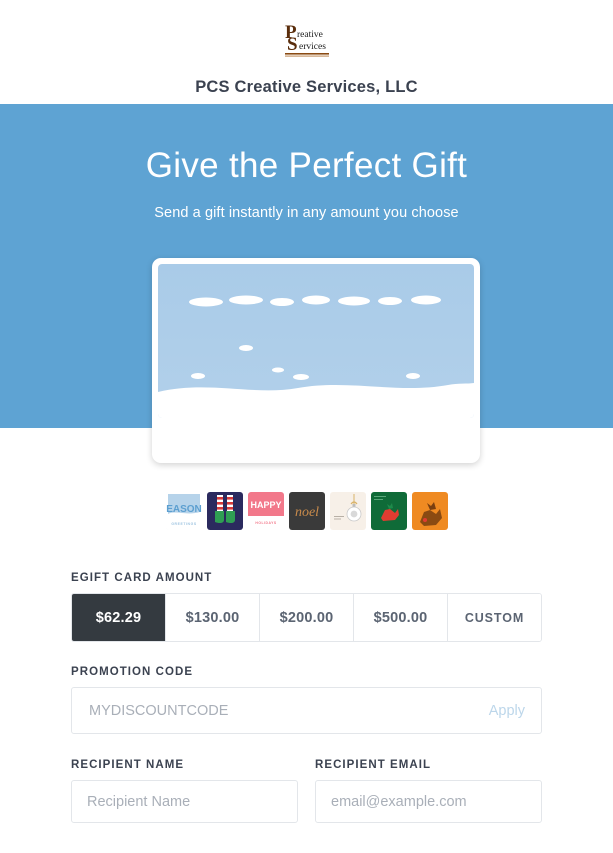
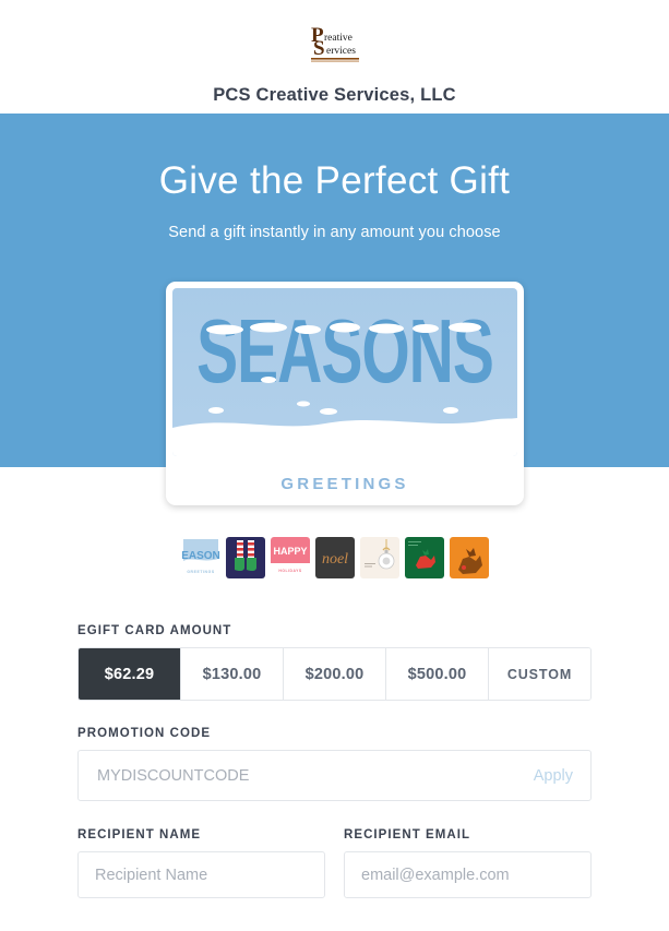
  P
  S
  reative
  ervices
  PCS Creative Services, LLC
  Give the Perfect Gift
  Send a gift instantly in any amount you choose
+ SEASONS
+ GREETINGS
  EASON
  HAPPY
  noel
  EGIFT CARD AMOUNT
  $62.29
  $130.00
  $200.00
  $500.00
  CUSTOM
  PROMOTION CODE
  MYDISCOUNTCODE
  Apply
  RECIPIENT NAME
  Recipient Name
  RECIPIENT EMAIL
  email@example.com
